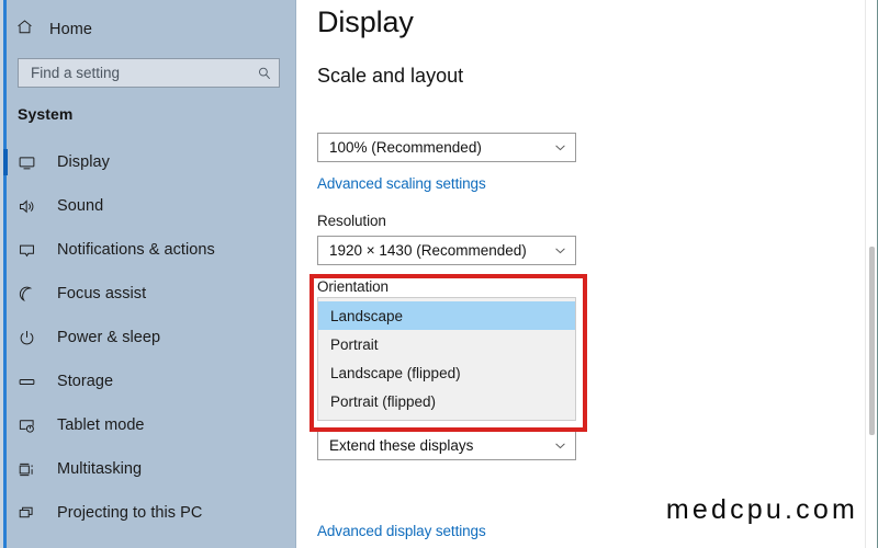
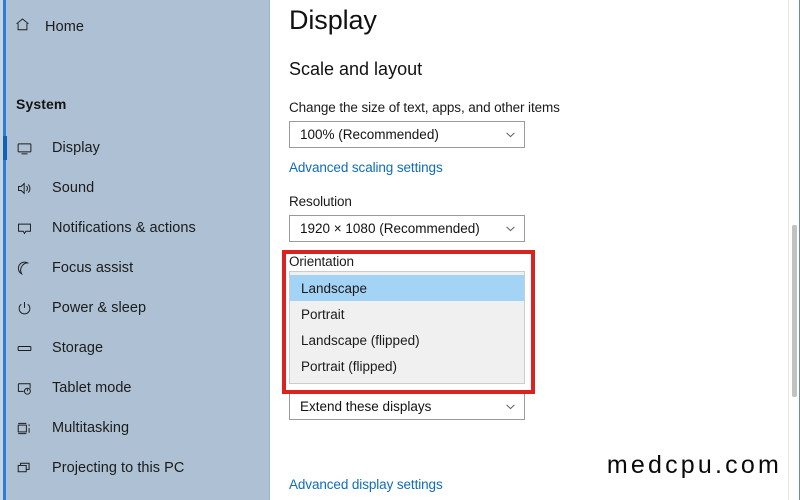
  Home
- Find a setting
  System
  Display
  Sound
  Notifications & actions
  Focus assist
  Power & sleep
  Storage
  Tablet mode
  Multitasking
  Projecting to this PC
  Display
  Scale and layout
+ Change the size of text, apps, and other items
  100% (Recommended)
  Advanced scaling settings
  Resolution
- 1920 × 1430 (Recommended)
+ 1920 × 1080 (Recommended)
  Orientation
  Landscape
  Portrait
  Landscape (flipped)
  Portrait (flipped)
  Extend these displays
  Advanced display settings
  medcpu.com
